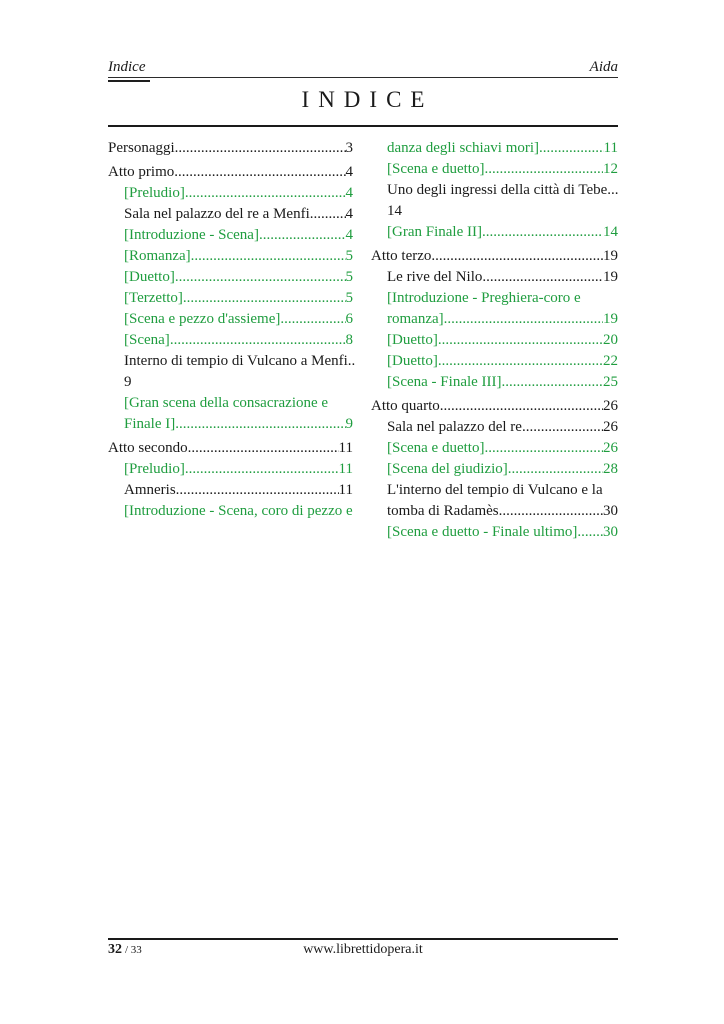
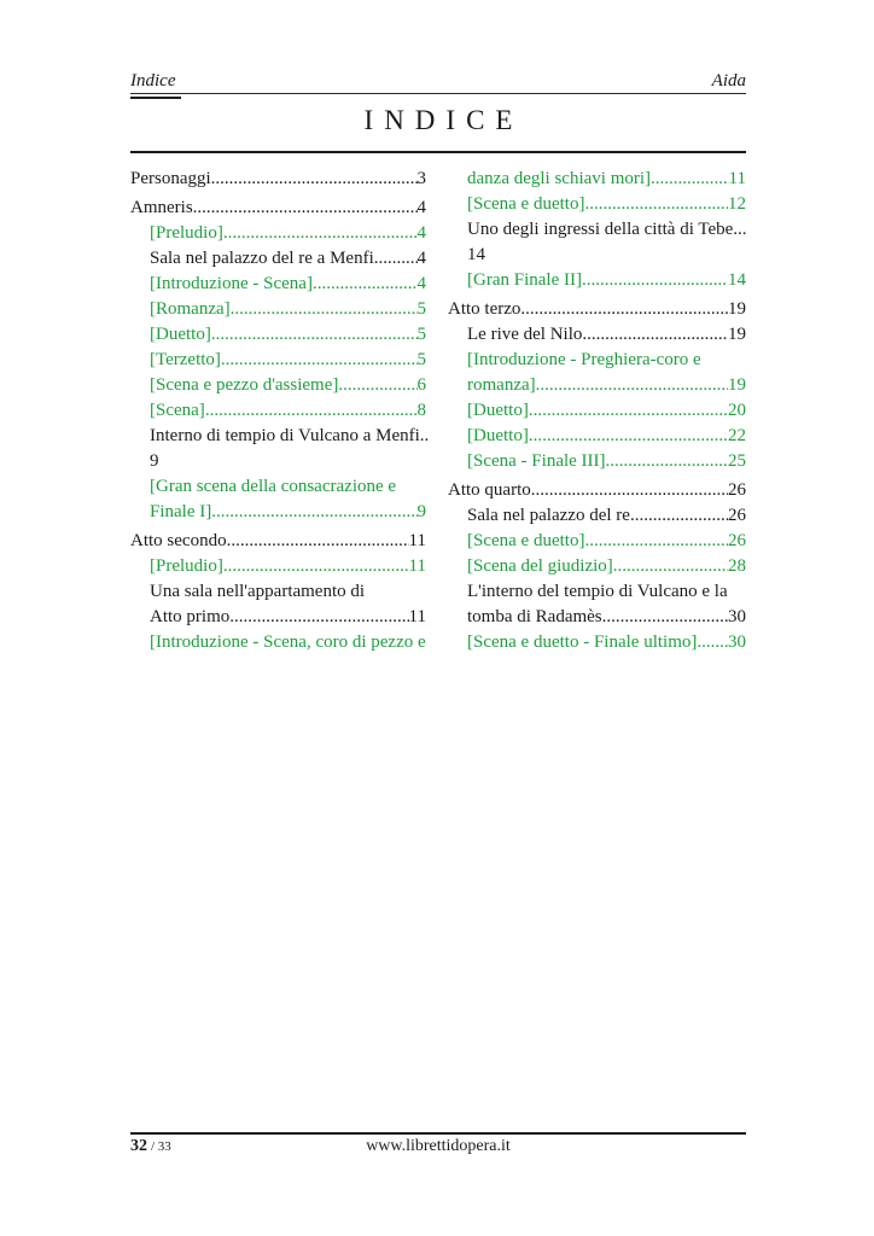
  Indice
  Aida
  INDICE
  Personaggi
  3
- Atto primo
+ Amneris
  4
  [Preludio]
  4
  Sala nel palazzo del re a Menfi
  4
  [Introduzione - Scena]
  4
  [Romanza]
  5
  [Duetto]
  5
  [Terzetto]
  5
  [Scena e pezzo d'assieme]
  6
  [Scena]
  8
  Interno di tempio di Vulcano a Menfi..
  9
  [Gran scena della consacrazione e
  Finale I]
  9
  Atto secondo
  11
  [Preludio]
  11
+ Una sala nell'appartamento di
- Amneris
+ Atto primo
  11
  [Introduzione - Scena, coro di pezzo e
  danza degli schiavi mori]
  11
  [Scena e duetto]
  12
  Uno degli ingressi della città di Tebe...
  14
  [Gran Finale II]
  14
  Atto terzo
  19
  Le rive del Nilo
  19
  [Introduzione - Preghiera-coro e
  romanza]
  19
  [Duetto]
  20
  [Duetto]
  22
  [Scena - Finale III]
  25
  Atto quarto
  26
  Sala nel palazzo del re
  26
  [Scena e duetto]
  26
  [Scena del giudizio]
  28
  L'interno del tempio di Vulcano e la
  tomba di Radamès
  30
  [Scena e duetto - Finale ultimo]
  30
  32 / 33
  www.librettidopera.it
